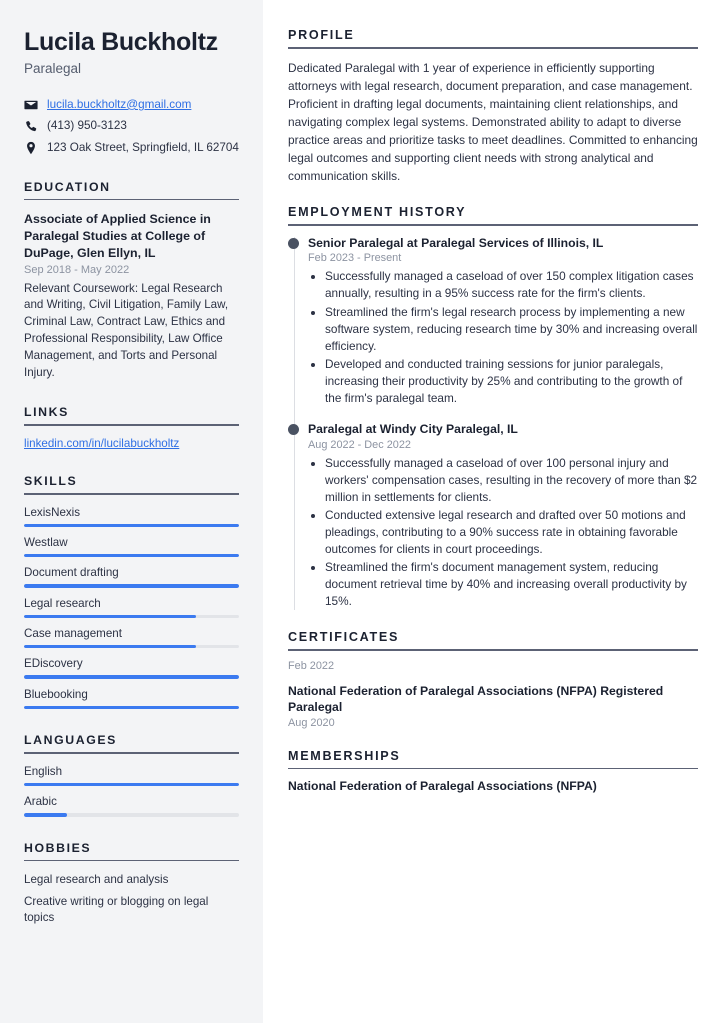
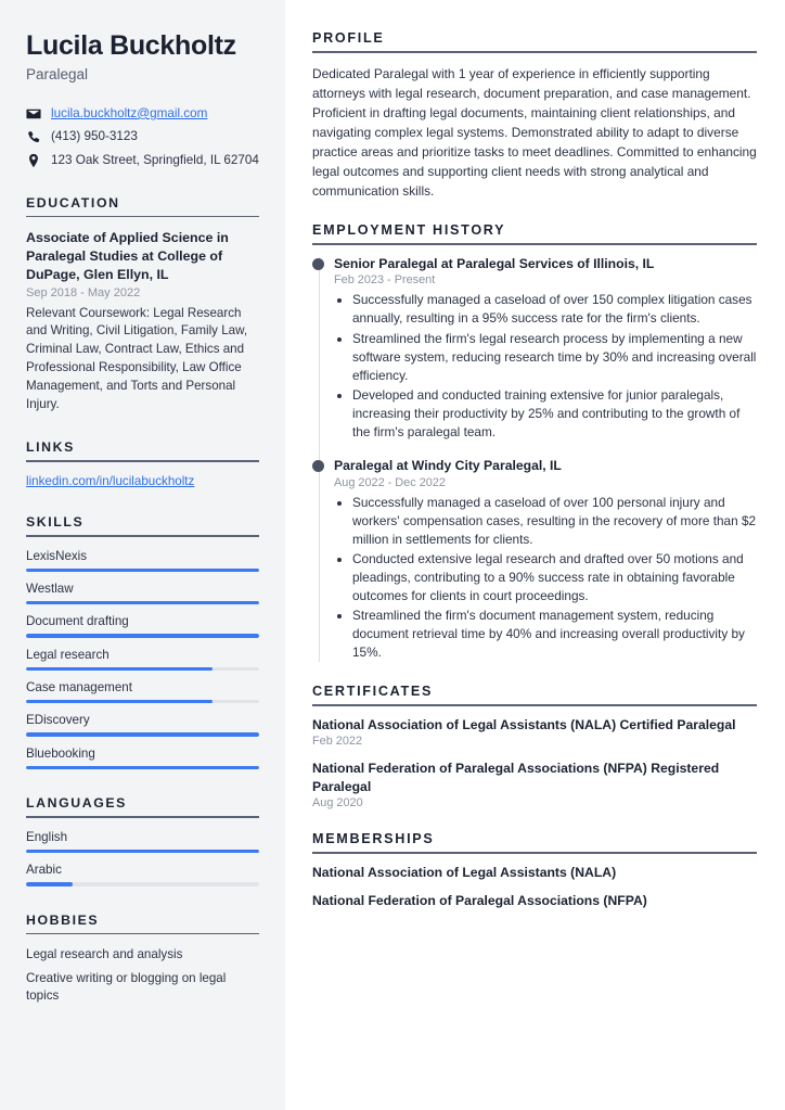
  Lucila Buckholtz
  Paralegal
  lucila.buckholtz@gmail.com
  (413) 950-3123
  123 Oak Street, Springfield, IL 62704
  EDUCATION
  Associate of Applied Science in Paralegal Studies at College of DuPage, Glen Ellyn, IL
  Sep 2018 - May 2022
  Relevant Coursework: Legal Research and Writing, Civil Litigation, Family Law, Criminal Law, Contract Law, Ethics and Professional Responsibility, Law Office Management, and Torts and Personal Injury.
  LINKS
  linkedin.com/in/lucilabuckholtz
  SKILLS
  LexisNexis
  Westlaw
  Document drafting
  Legal research
  Case management
  EDiscovery
  Bluebooking
  LANGUAGES
  English
  Arabic
  HOBBIES
  Legal research and analysis
  Creative writing or blogging on legal topics
  PROFILE
  Dedicated Paralegal with 1 year of experience in efficiently supporting attorneys with legal research, document preparation, and case management. Proficient in drafting legal documents, maintaining client relationships, and navigating complex legal systems. Demonstrated ability to adapt to diverse practice areas and prioritize tasks to meet deadlines. Committed to enhancing legal outcomes and supporting client needs with strong analytical and communication skills.
  EMPLOYMENT HISTORY
  Senior Paralegal at Paralegal Services of Illinois, IL
  Feb 2023 - Present
  Successfully managed a caseload of over 150 complex litigation cases annually, resulting in a 95% success rate for the firm's clients.
  Streamlined the firm's legal research process by implementing a new software system, reducing research time by 30% and increasing overall efficiency.
- Developed and conducted training sessions for junior paralegals, increasing their productivity by 25% and contributing to the growth of the firm's paralegal team.
+ Developed and conducted training extensive for junior paralegals, increasing their productivity by 25% and contributing to the growth of the firm's paralegal team.
  Paralegal at Windy City Paralegal, IL
  Aug 2022 - Dec 2022
  Successfully managed a caseload of over 100 personal injury and workers' compensation cases, resulting in the recovery of more than $2 million in settlements for clients.
  Conducted extensive legal research and drafted over 50 motions and pleadings, contributing to a 90% success rate in obtaining favorable outcomes for clients in court proceedings.
  Streamlined the firm's document management system, reducing document retrieval time by 40% and increasing overall productivity by 15%.
  CERTIFICATES
+ National Association of Legal Assistants (NALA) Certified Paralegal
  Feb 2022
  National Federation of Paralegal Associations (NFPA) Registered Paralegal
  Aug 2020
  MEMBERSHIPS
+ National Association of Legal Assistants (NALA)
  National Federation of Paralegal Associations (NFPA)
